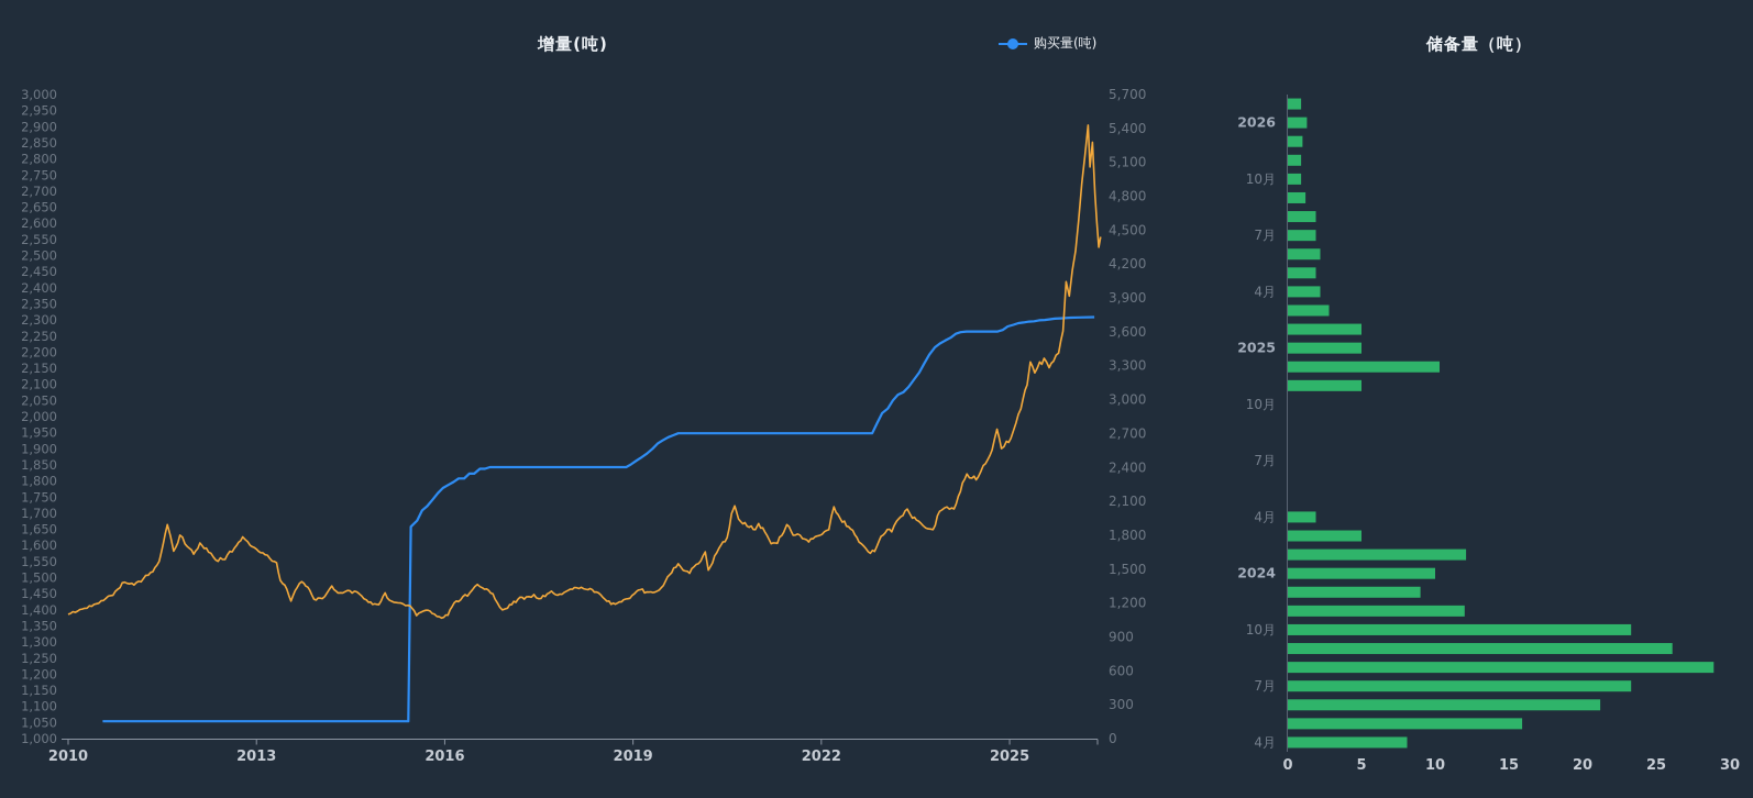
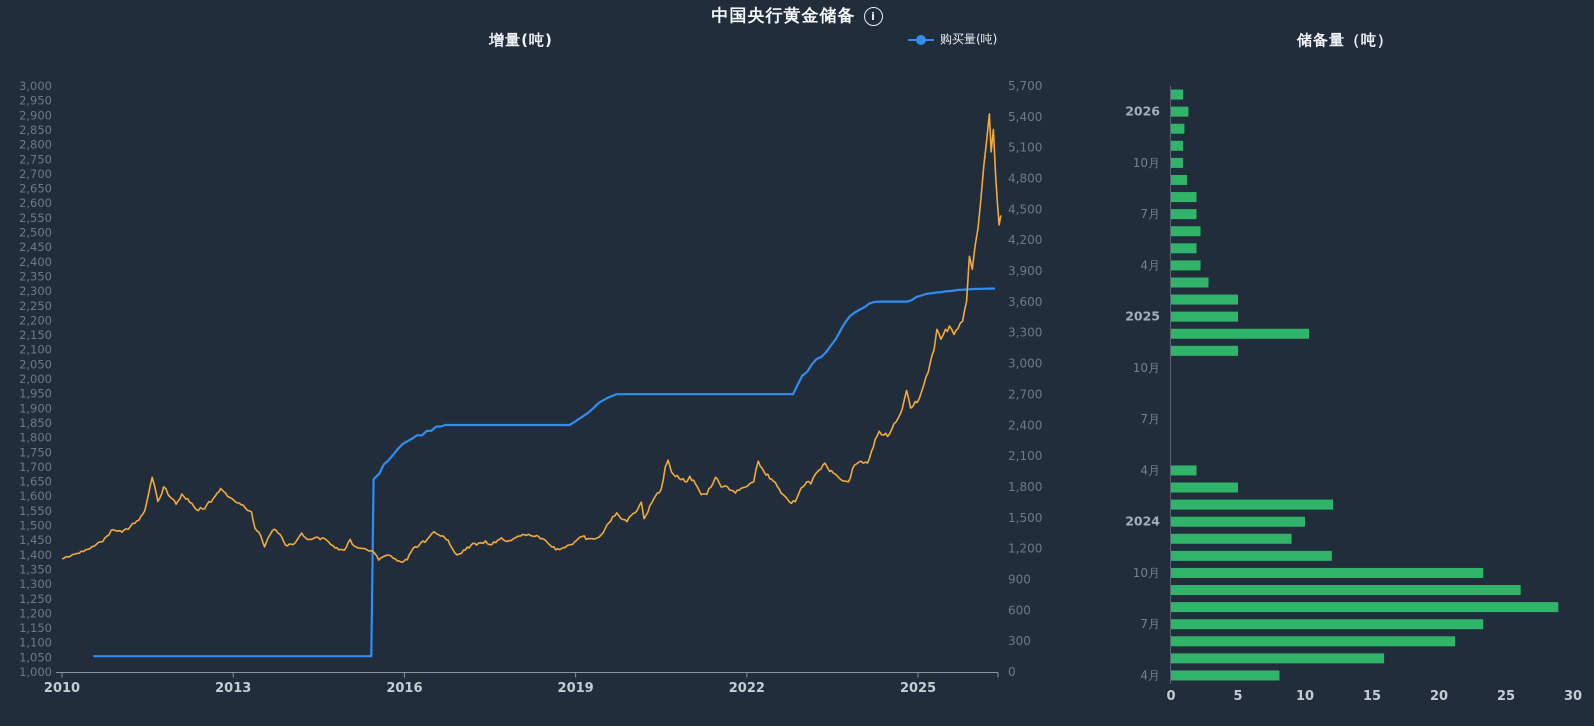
+ 中国央行黄金储备
+ i
  增量(吨)
  购买量(吨)
  储备量（吨）
  3,000
  2,950
  2,900
  2,850
  2,800
  2,750
  2,700
  2,650
  2,600
  2,550
  2,500
  2,450
  2,400
  2,350
  2,300
  2,250
  2,200
  2,150
  2,100
  2,050
  2,000
  1,950
  1,900
  1,850
  1,800
  1,750
  1,700
  1,650
  1,600
  1,550
  1,500
  1,450
  1,400
  1,350
  1,300
  1,250
  1,200
  1,150
  1,100
  1,050
  1,000
  5,700
  5,400
  5,100
  4,800
  4,500
  4,200
  3,900
  3,600
  3,300
  3,000
  2,700
  2,400
  2,100
  1,800
  1,500
  1,200
  900
  600
  300
  0
  2010
  2013
  2016
  2019
  2022
  2025
  2026
  10月
  7月
  4月
  2025
  10月
  7月
  4月
  2024
  10月
  7月
  4月
  0
  5
  10
  15
  20
  25
  30
